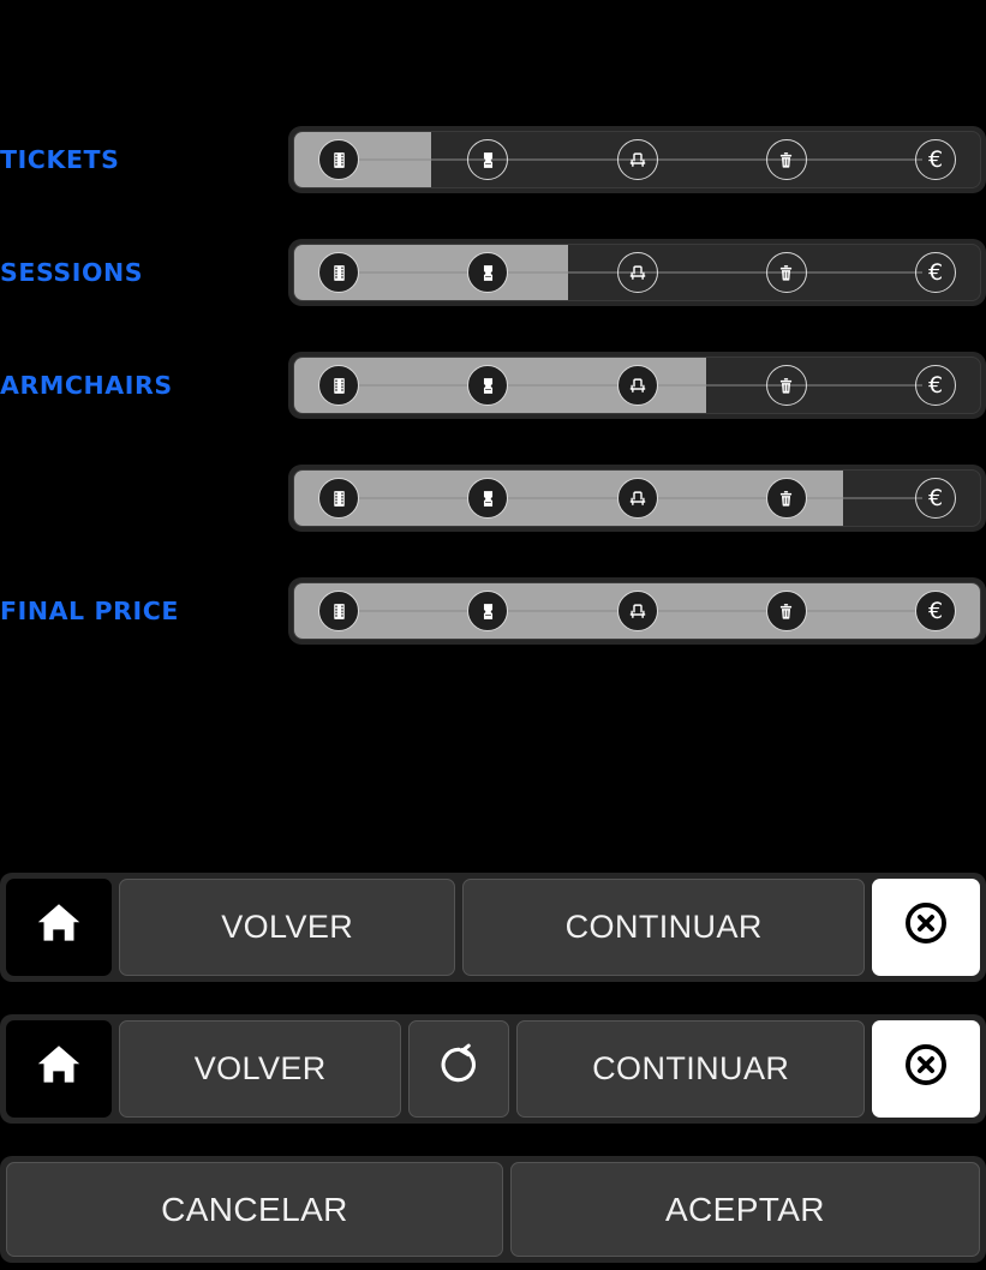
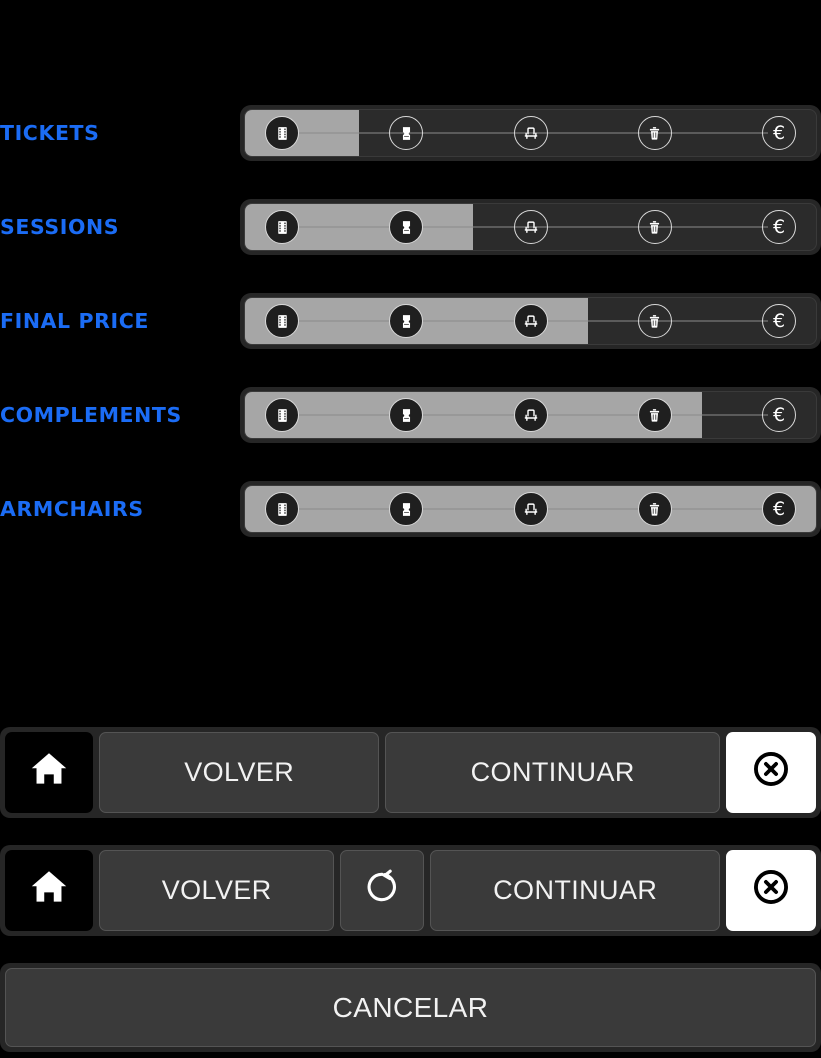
  TICKETS
  €
  SESSIONS
  €
- ARMCHAIRS
+ FINAL PRICE
  €
+ COMPLEMENTS
  €
- FINAL PRICE
+ ARMCHAIRS
  €
  VOLVER
  CONTINUAR
  VOLVER
  CONTINUAR
  CANCELAR
- ACEPTAR
